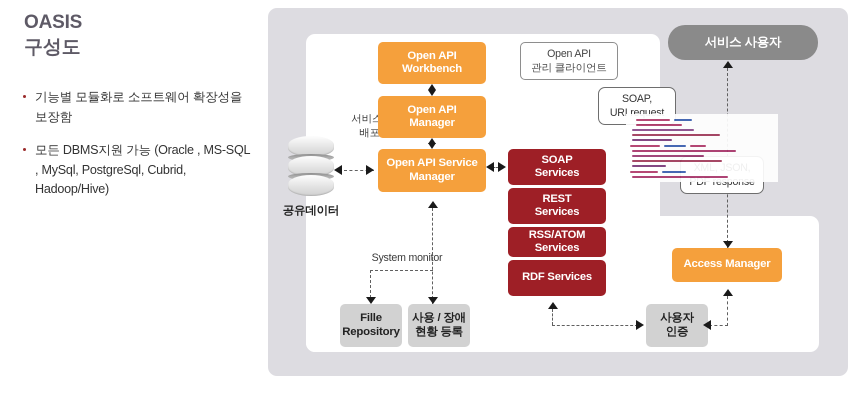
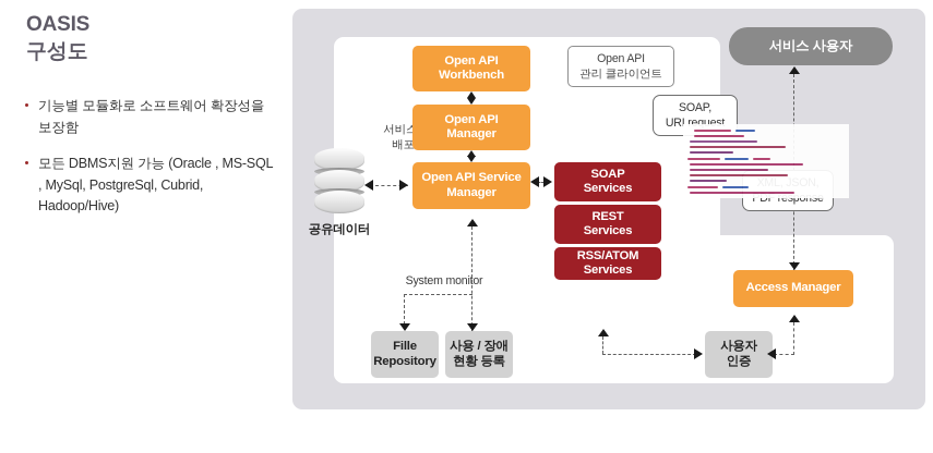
  OASIS
  구성도
  기능별 모듈화로 소프트웨어 확장성을 보장함
  모든 DBMS지원 가능 (Oracle , MS-SQL , MySql, PostgreSql, Cubrid, Hadoop/Hive)
  공유데이터
  Open API
  Workbench
  Open API
  관리 클라이언트
  Open API
  Manager
  Open API Service
  Manager
  SOAP
  Services
  REST
  Services
  RSS/ATOM Services
- RDF Services
  System monitor
  Fille
  Repository
  사용 / 장애
  현황 등록
  서비스 사용자
  SOAP,
  URI request
  PDF response
  Access Manager
  사용자
  인증
